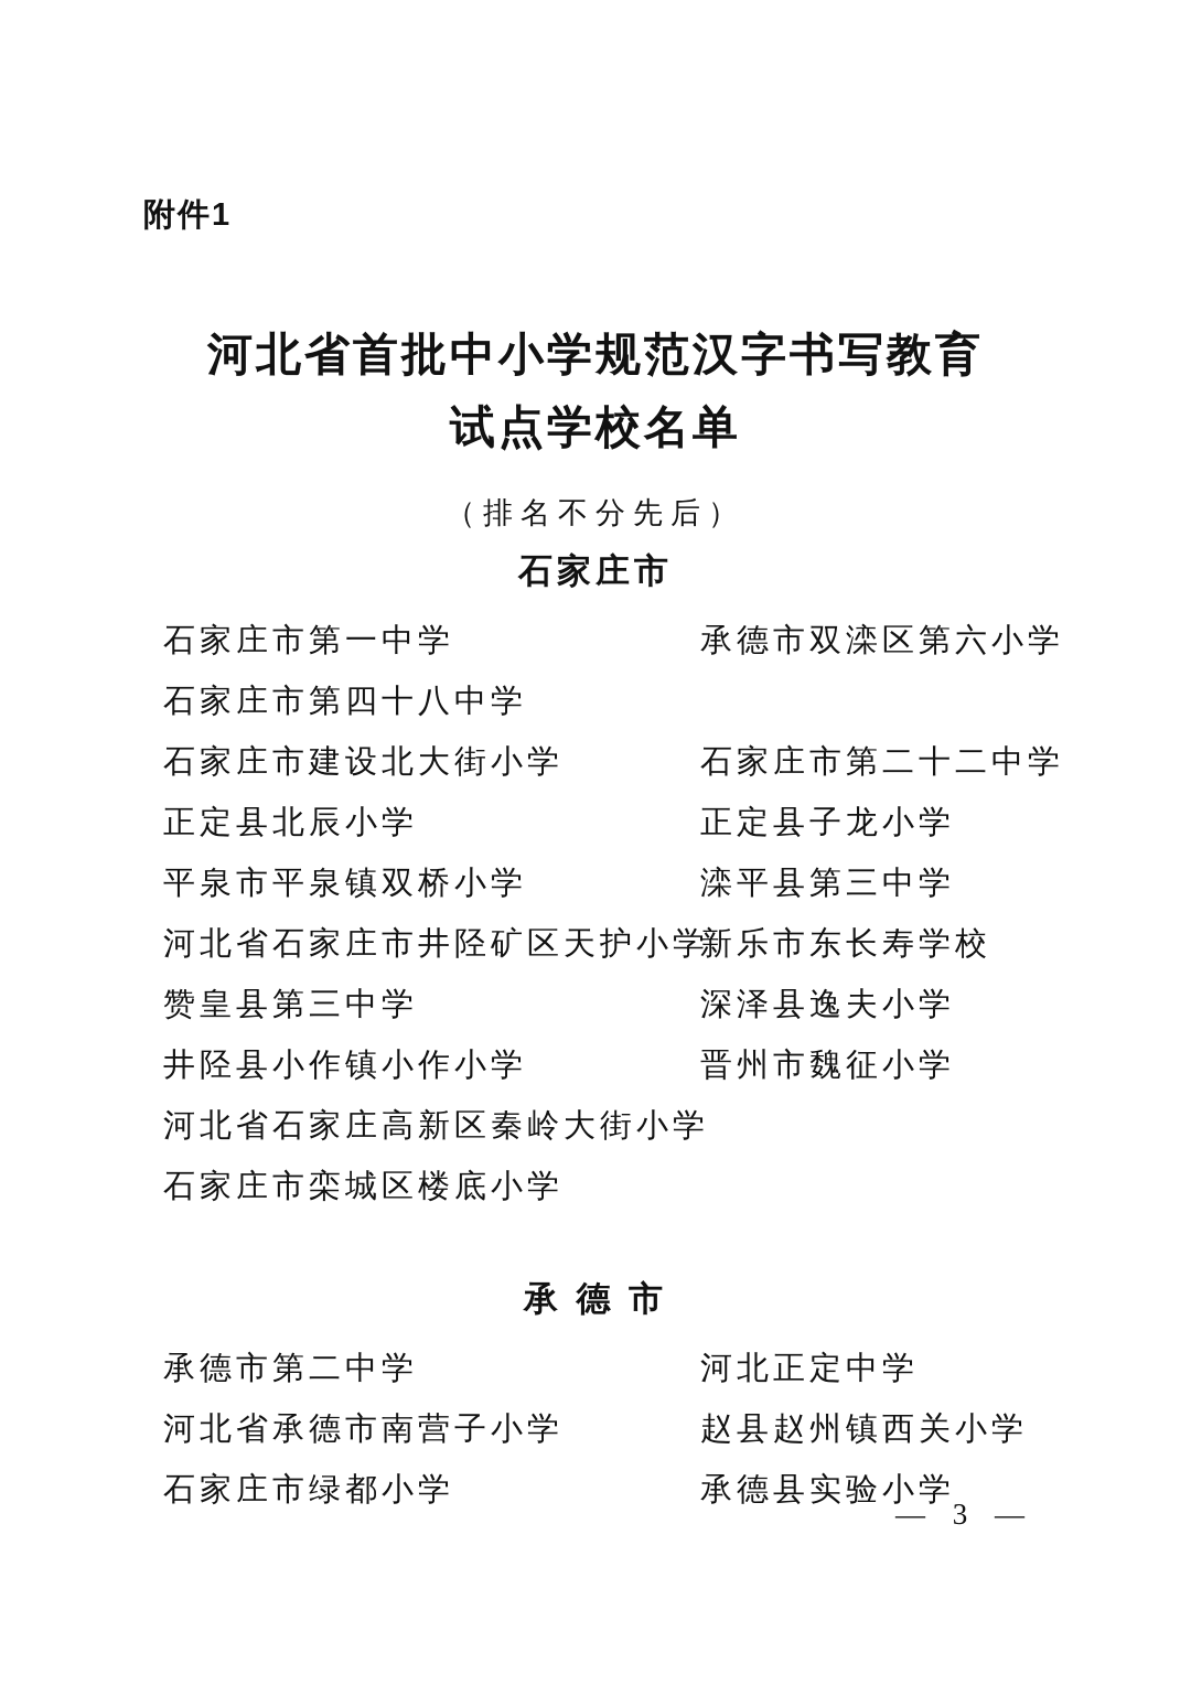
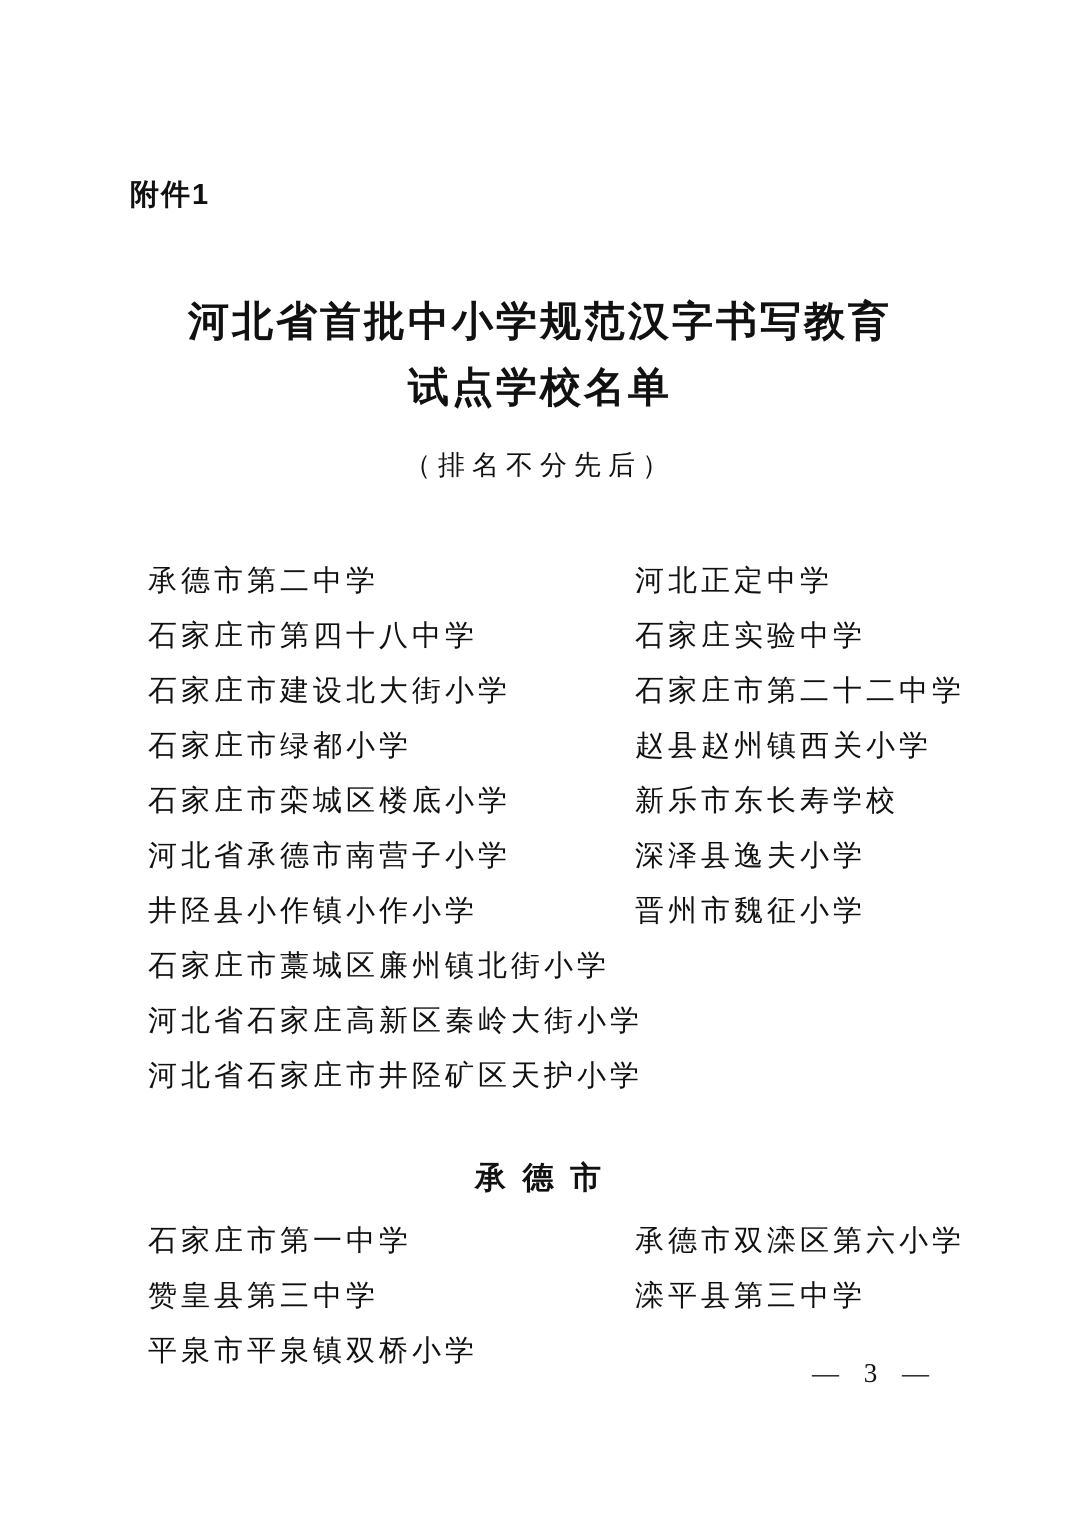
  附件1
  河北省首批中小学规范汉字书写教育
  试点学校名单
  （排名不分先后）
- 石家庄市
- 石家庄市第一中学
+ 承德市第二中学
- 承德市双滦区第六小学
+ 河北正定中学
  石家庄市第四十八中学
+ 石家庄实验中学
  石家庄市建设北大街小学
  石家庄市第二十二中学
- 正定县北辰小学
- 正定县子龙小学
- 平泉市平泉镇双桥小学
+ 石家庄市绿都小学
- 滦平县第三中学
+ 赵县赵州镇西关小学
- 河北省石家庄市井陉矿区天护小学
+ 石家庄市栾城区楼底小学
  新乐市东长寿学校
- 赞皇县第三中学
+ 河北省承德市南营子小学
  深泽县逸夫小学
  井陉县小作镇小作小学
  晋州市魏征小学
+ 石家庄市藁城区廉州镇北街小学
  河北省石家庄高新区秦岭大街小学
- 石家庄市栾城区楼底小学
+ 河北省石家庄市井陉矿区天护小学
  承 德 市
- 承德市第二中学
+ 石家庄市第一中学
- 河北正定中学
+ 承德市双滦区第六小学
- 河北省承德市南营子小学
+ 赞皇县第三中学
- 赵县赵州镇西关小学
+ 滦平县第三中学
- 石家庄市绿都小学
+ 平泉市平泉镇双桥小学
- 承德县实验小学
  — 3 —
